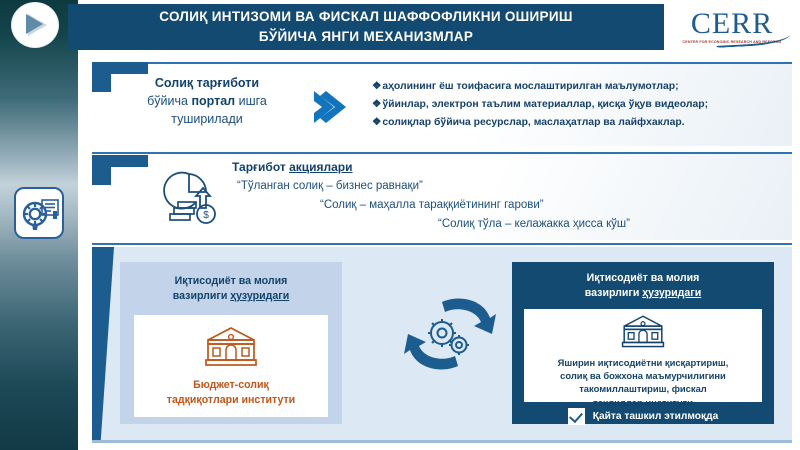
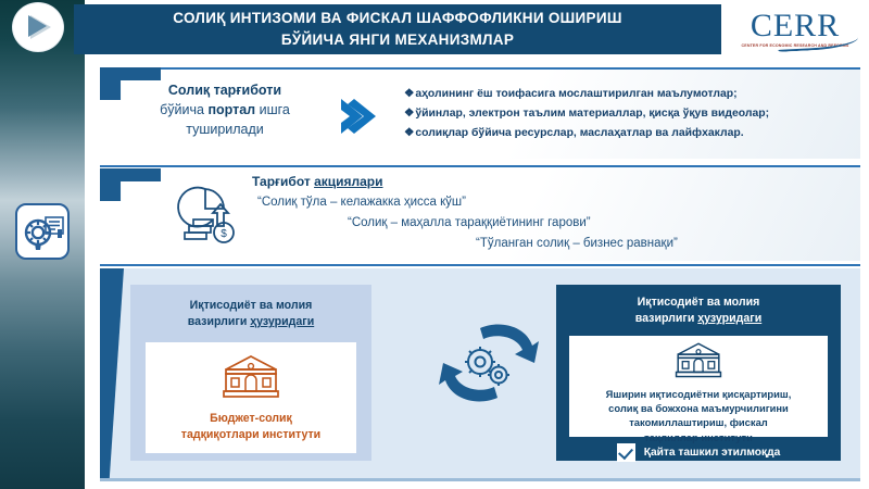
  СОЛИҚ ИНТИЗОМИ ВА ФИСКАЛ ШАФФОФЛИКНИ ОШИРИШ
  БЎЙИЧА ЯНГИ МЕХАНИЗМЛАР
  CERR
  Солиқ тарғиботи
  бўйича портал ишга
  туширилади
  ❖аҳолининг ёш тоифасига мослаштирилган маълумотлар;
  ❖ўйинлар, электрон таълим материаллар, қисқа ўқув видеолар;
  ❖солиқлар бўйича ресурслар, маслаҳатлар ва лайфхаклар.
  $
  Тарғибот акциялари
- “Тўланган солиқ – бизнес равнақи”
+ “Солиқ тўла – келажакка ҳисса кўш”
  “Солиқ – маҳалла тараққиётининг гарови”
- “Солиқ тўла – келажакка ҳисса кўш”
+ “Тўланган солиқ – бизнес равнақи”
  Иқтисодиёт ва молия
  вазирлиги ҳузуридаги
  Бюджет-солиқ
  тадқиқотлари институти
  Иқтисодиёт ва молия
  вазирлиги ҳузуридаги
  Яширин иқтисодиётни қисқартириш,
  солиқ ва божхона маъмурчилигини
  такомиллаштириш, фискал
  таҳлиллар институти
  Қайта ташкил этилмоқда
